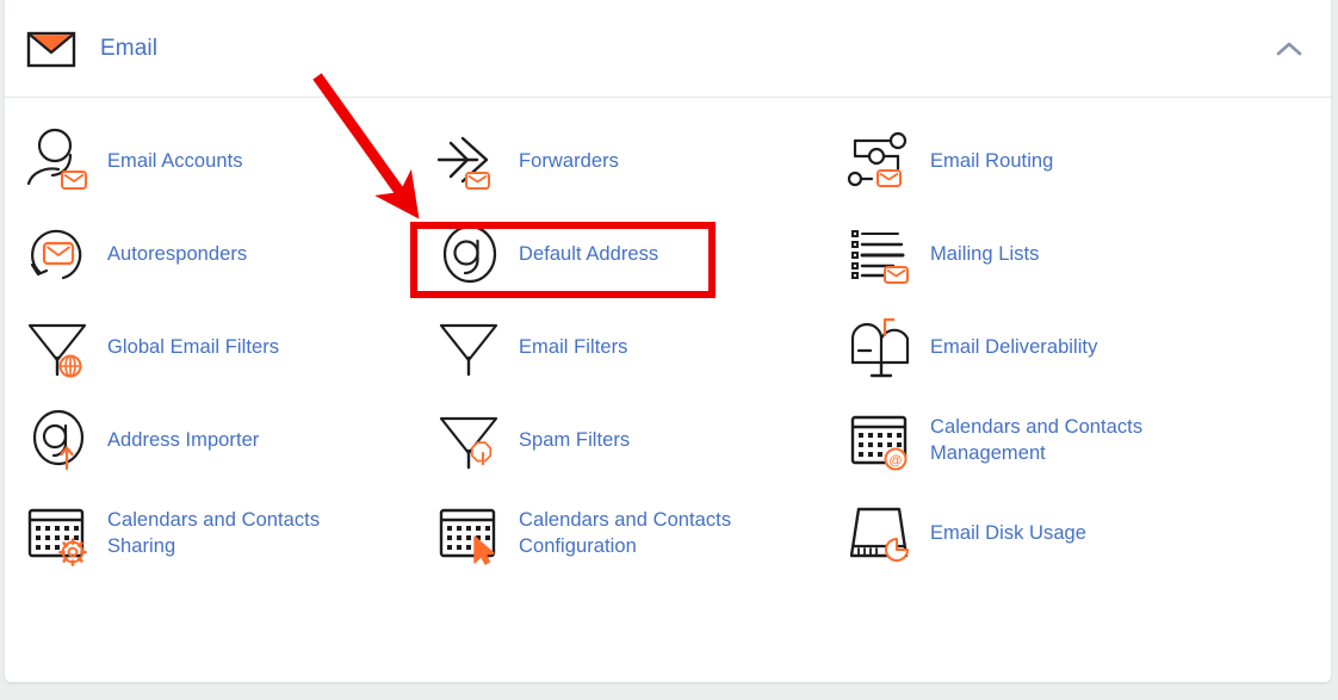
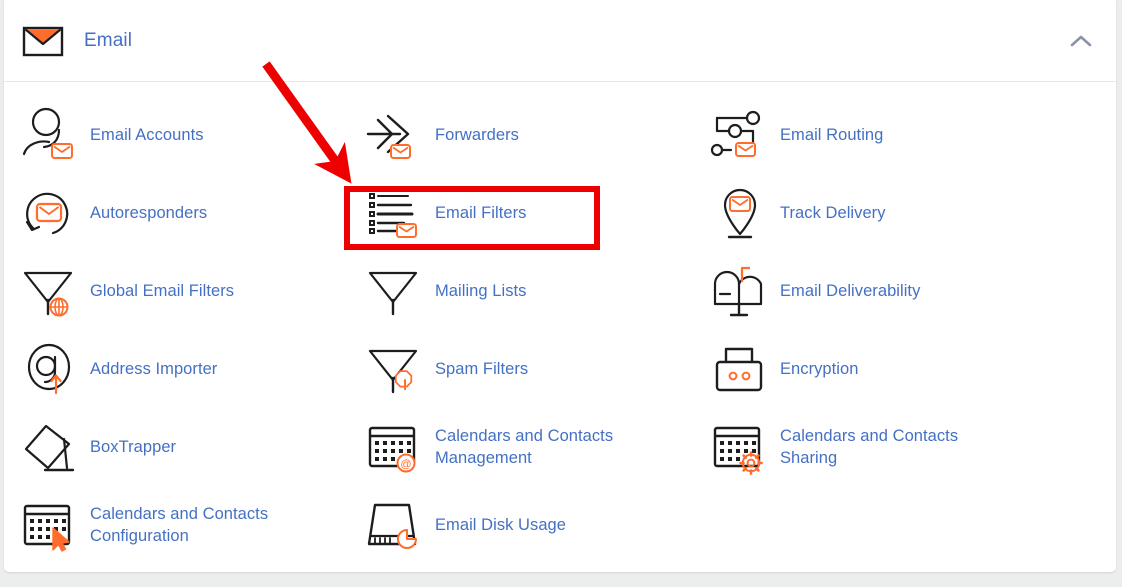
  Email
  Email Accounts
  Forwarders
  Email Routing
  Autoresponders
- Default Address
- Mailing Lists
+ Email Filters
+ Track Delivery
  Global Email Filters
- Email Filters
+ Mailing Lists
  Email Deliverability
  Address Importer
  Spam Filters
+ Encryption
+ BoxTrapper
  @
  Calendars and Contacts Management
  Calendars and Contacts Sharing
  Calendars and Contacts Configuration
  Email Disk Usage
